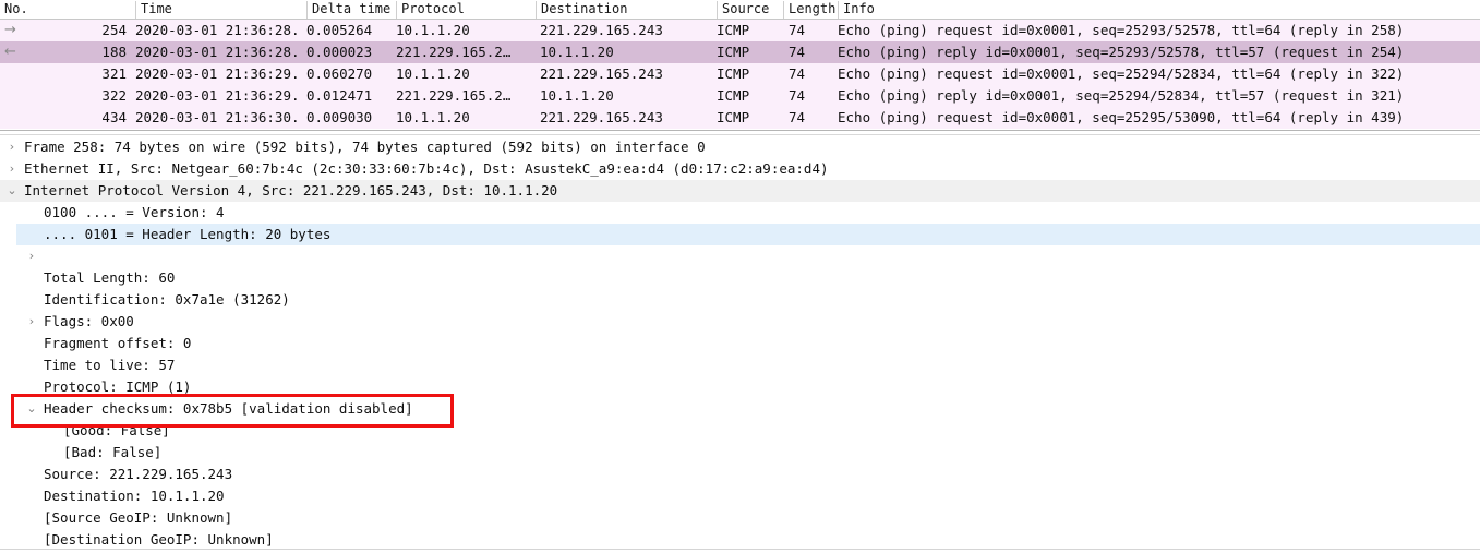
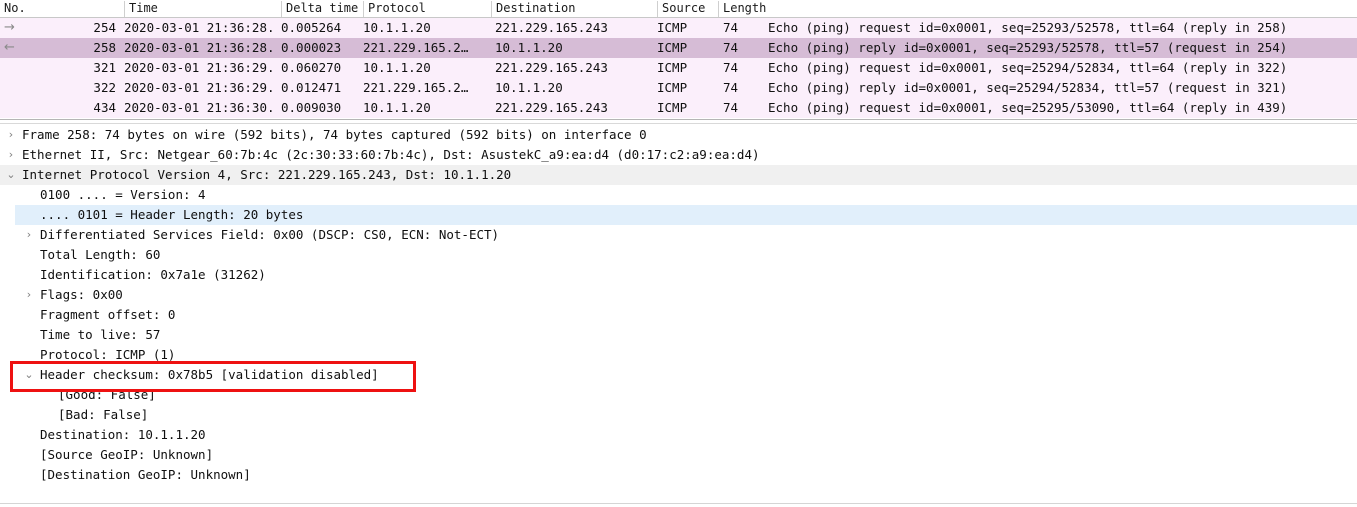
  No.
  Time
  Delta time
  Protocol
  Destination
  Source
  Length
- Info
  →
  254
  2020-03-01 21:36:28.
  0.005264
  10.1.1.20
  221.229.165.243
  ICMP
  74
  Echo (ping) request id=0x0001, seq=25293/52578, ttl=64 (reply in 258)
  ←
- 188
+ 258
  2020-03-01 21:36:28.
  0.000023
  221.229.165.2…
  10.1.1.20
  ICMP
  74
  Echo (ping) reply id=0x0001, seq=25293/52578, ttl=57 (request in 254)
  321
  2020-03-01 21:36:29.
  0.060270
  10.1.1.20
  221.229.165.243
  ICMP
  74
  Echo (ping) request id=0x0001, seq=25294/52834, ttl=64 (reply in 322)
  322
  2020-03-01 21:36:29.
  0.012471
  221.229.165.2…
  10.1.1.20
  ICMP
  74
  Echo (ping) reply id=0x0001, seq=25294/52834, ttl=57 (request in 321)
  434
  2020-03-01 21:36:30.
  0.009030
  10.1.1.20
  221.229.165.243
  ICMP
  74
  Echo (ping) request id=0x0001, seq=25295/53090, ttl=64 (reply in 439)
  ›
  Frame 258: 74 bytes on wire (592 bits), 74 bytes captured (592 bits) on interface 0
  ›
  Ethernet II, Src: Netgear_60:7b:4c (2c:30:33:60:7b:4c), Dst: AsustekC_a9:ea:d4 (d0:17:c2:a9:ea:d4)
  ⌄
  Internet Protocol Version 4, Src: 221.229.165.243, Dst: 10.1.1.20
  0100 .... = Version: 4
  .... 0101 = Header Length: 20 bytes
  ›
+ Differentiated Services Field: 0x00 (DSCP: CS0, ECN: Not-ECT)
  Total Length: 60
  Identification: 0x7a1e (31262)
  ›
  Flags: 0x00
  Fragment offset: 0
  Time to live: 57
  Protocol: ICMP (1)
  ⌄
  Header checksum: 0x78b5 [validation disabled]
  [Good: False]
  [Bad: False]
- Source: 221.229.165.243
  Destination: 10.1.1.20
  [Source GeoIP: Unknown]
  [Destination GeoIP: Unknown]
